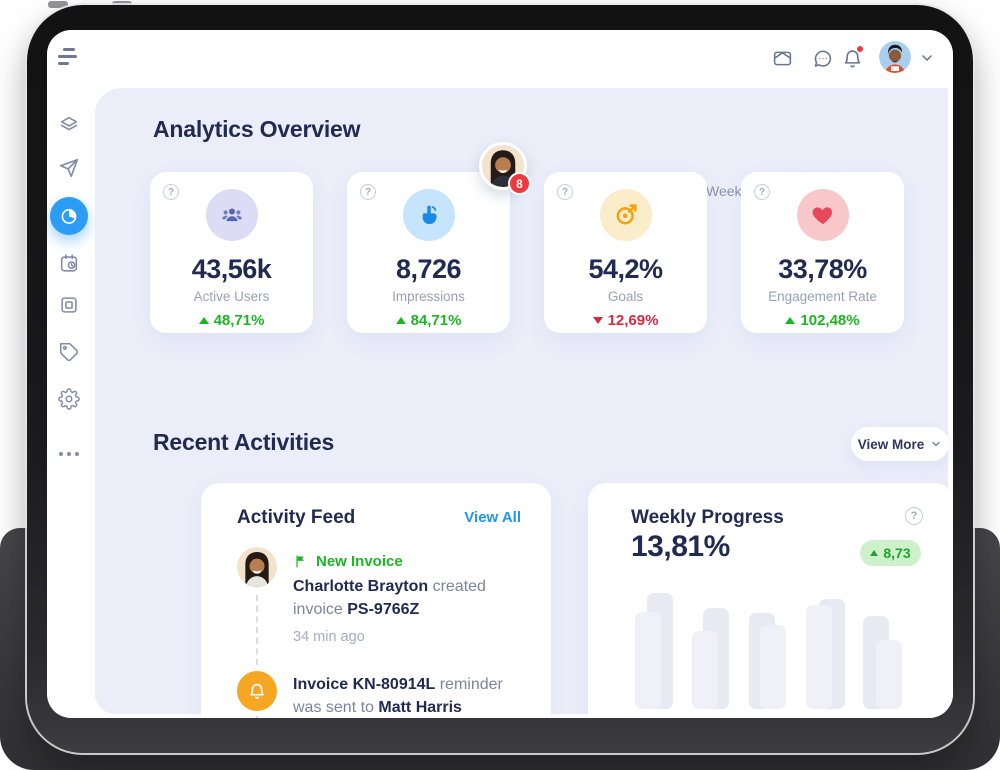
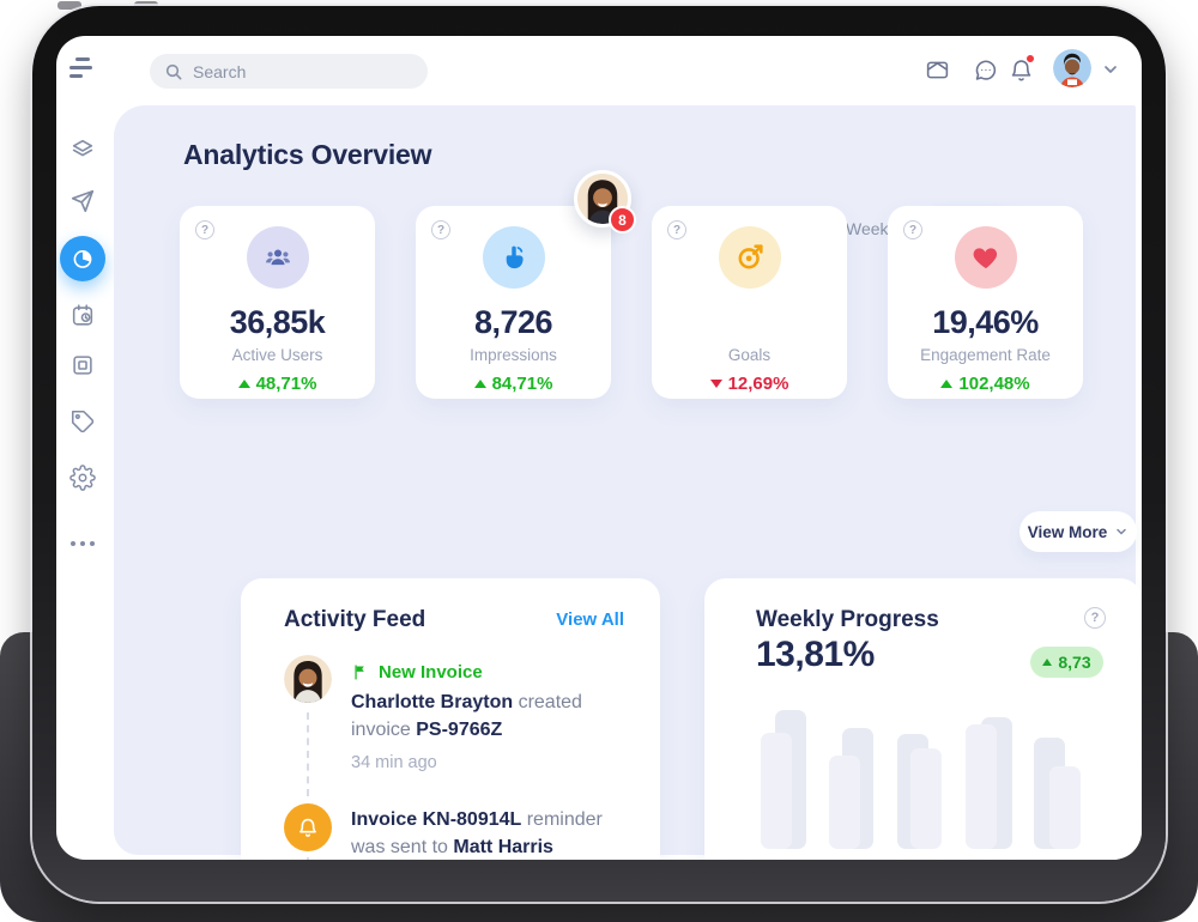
+ Search
  Analytics Overview
  ?
- 43,56k
+ 36,85k
  Active Users
  48,71%
  ?
  8,726
  Impressions
  84,71%
  ?
- 54,2%
  Goals
  12,69%
  ?
- 33,78%
+ 19,46%
  Engagement Rate
  102,48%
- Recent Activities
  View More
  Activity Feed
  View All
  New Invoice
  Charlotte Brayton created invoice PS-9766Z
  34 min ago
  Invoice KN-80914L reminder was sent to Matt Harris
  Weekly Progress
  ?
  13,81%
  8,73
  8
